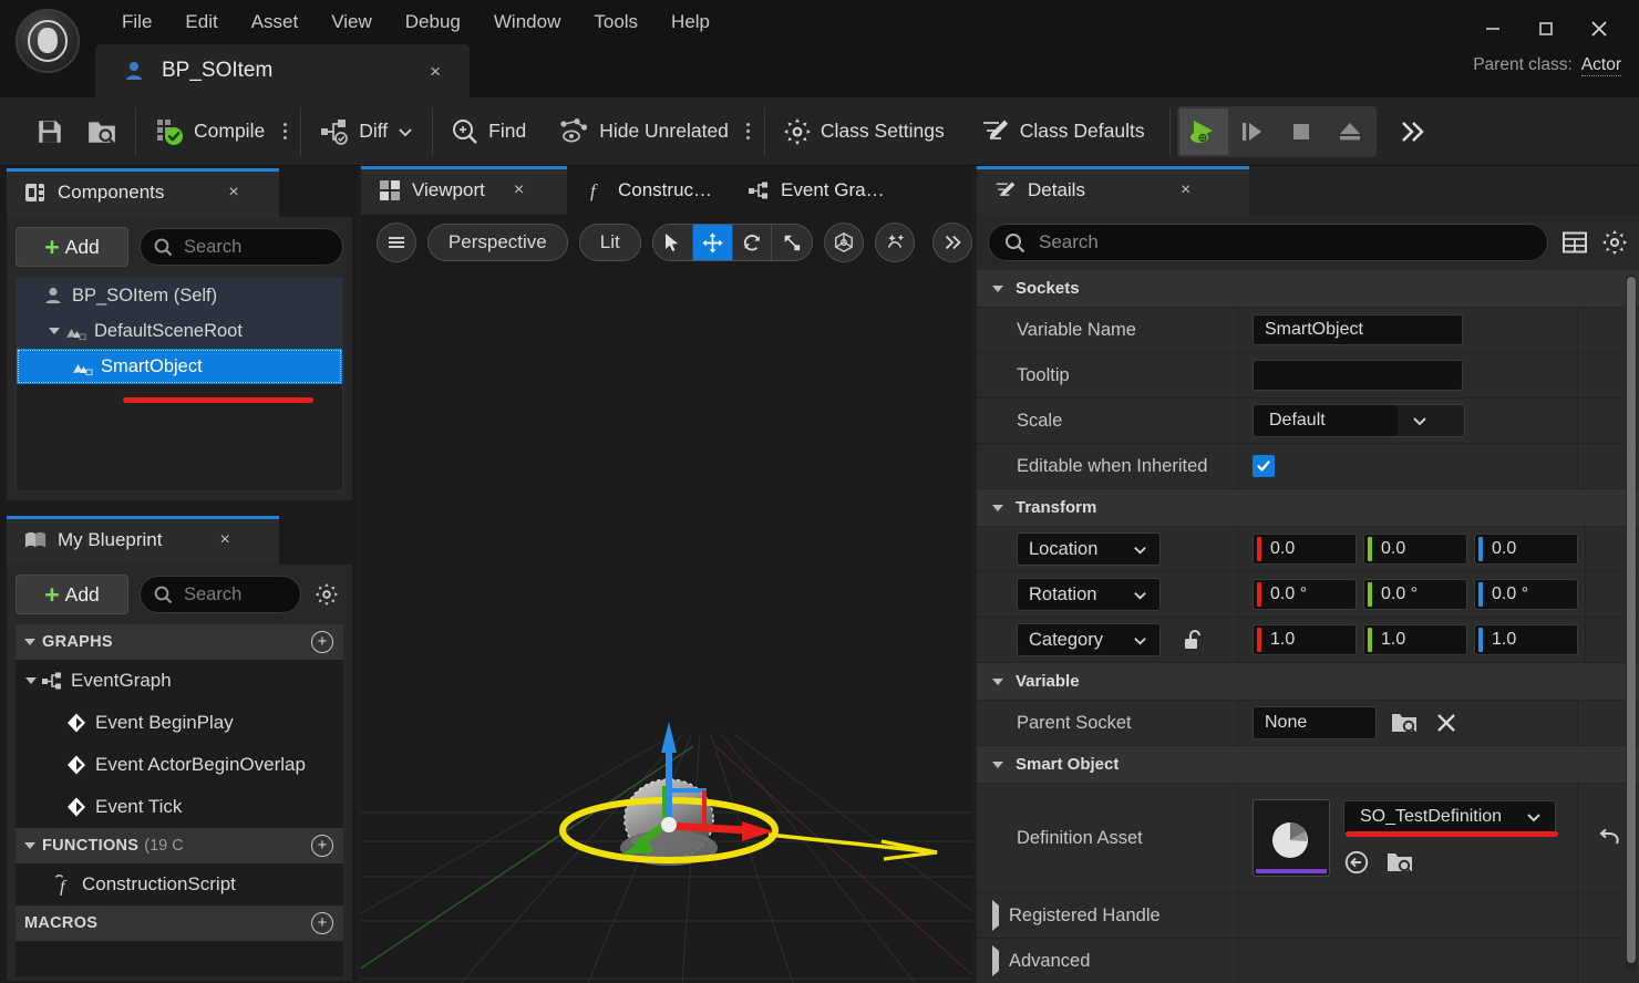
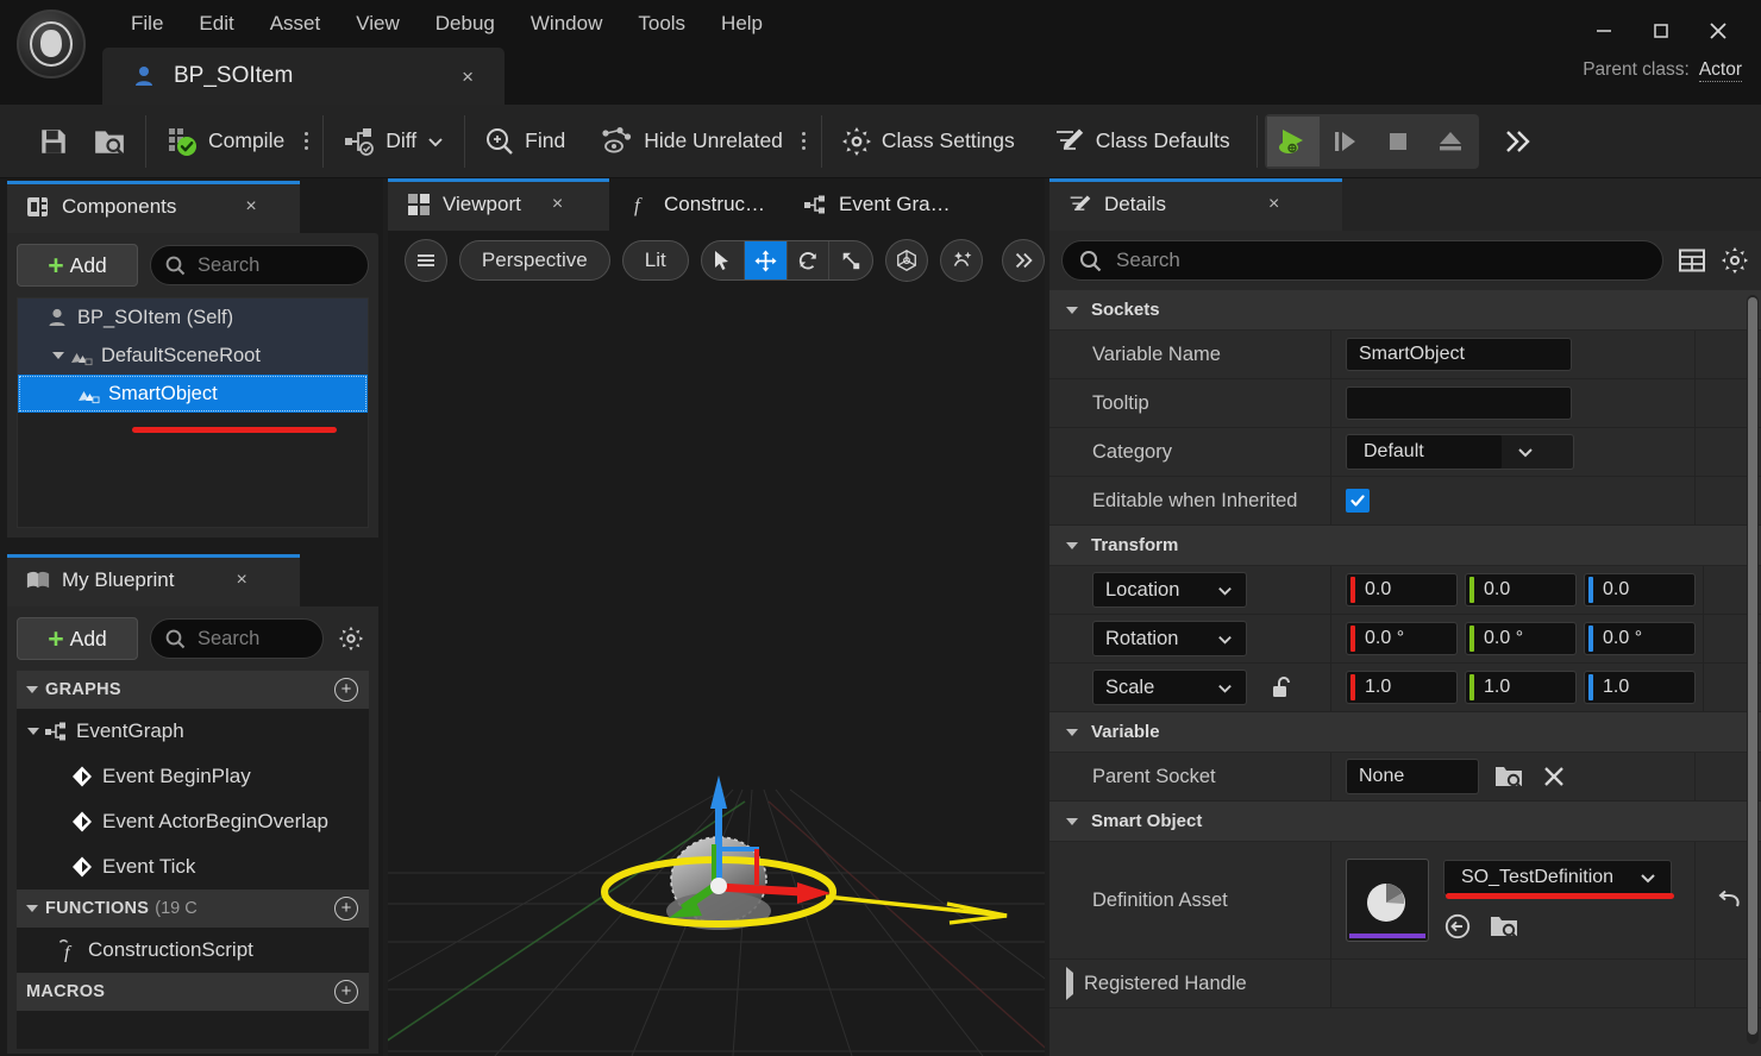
  File
  Edit
  Asset
  View
  Debug
  Window
  Tools
  Help
  Parent class:
  Actor
  BP_SOItem
  ×
  Compile
  Diff
  Find
  Hide Unrelated
  Class Settings
  Class Defaults
  Components
  ×
  +
  Add
  Search
  BP_SOItem (Self)
  DefaultSceneRoot
  SmartObject
  My Blueprint
  ×
  +
  Add
  Search
  GRAPHS
  +
  EventGraph
  Event BeginPlay
  Event ActorBeginOverlap
  Event Tick
  FUNCTIONS
  (19 C
  +
  f
  ConstructionScript
  MACROS
  +
  Viewport
  ×
  f
  Construc…
  Event Gra…
  Perspective
  Lit
  Details
  ×
  Search
  Sockets
  Variable Name
  SmartObject
  Tooltip
- Scale
+ Category
  Default
  Editable when Inherited
  Transform
  Location
  0.0
  0.0
  0.0
  Rotation
  0.0 °
  0.0 °
  0.0 °
- Category
+ Scale
  1.0
  1.0
  1.0
  Variable
  Parent Socket
  None
  Smart Object
  Definition Asset
  SO_TestDefinition
  Registered Handle
- Advanced
